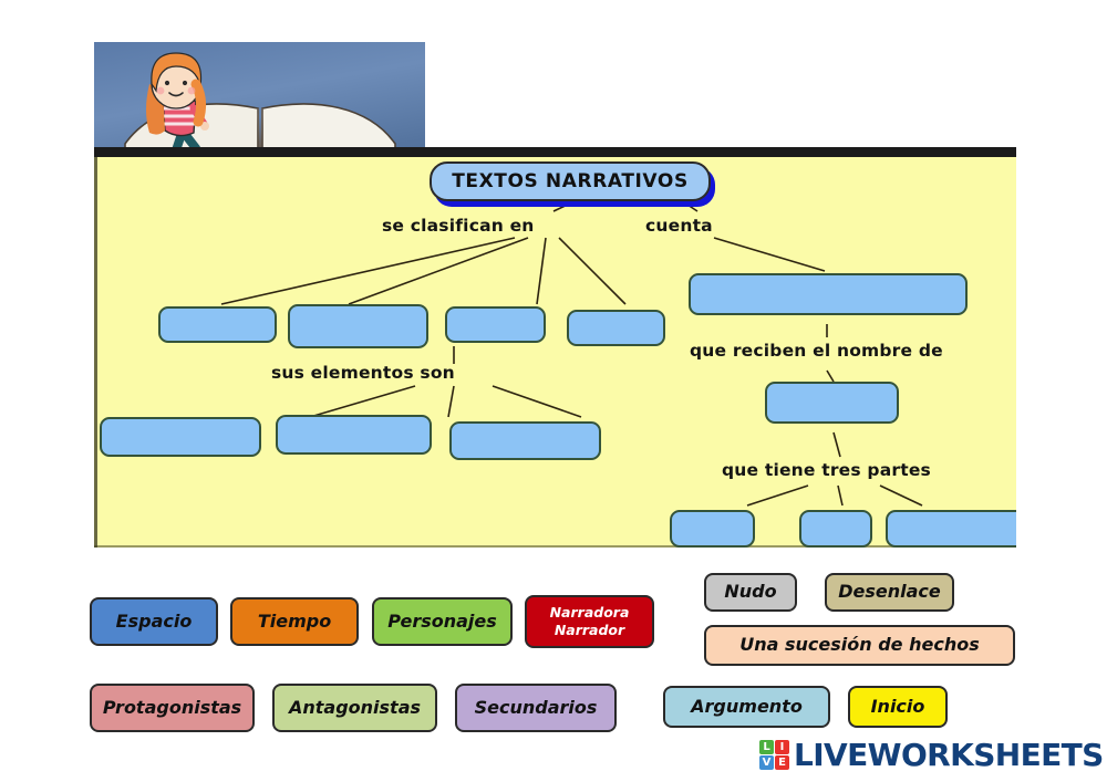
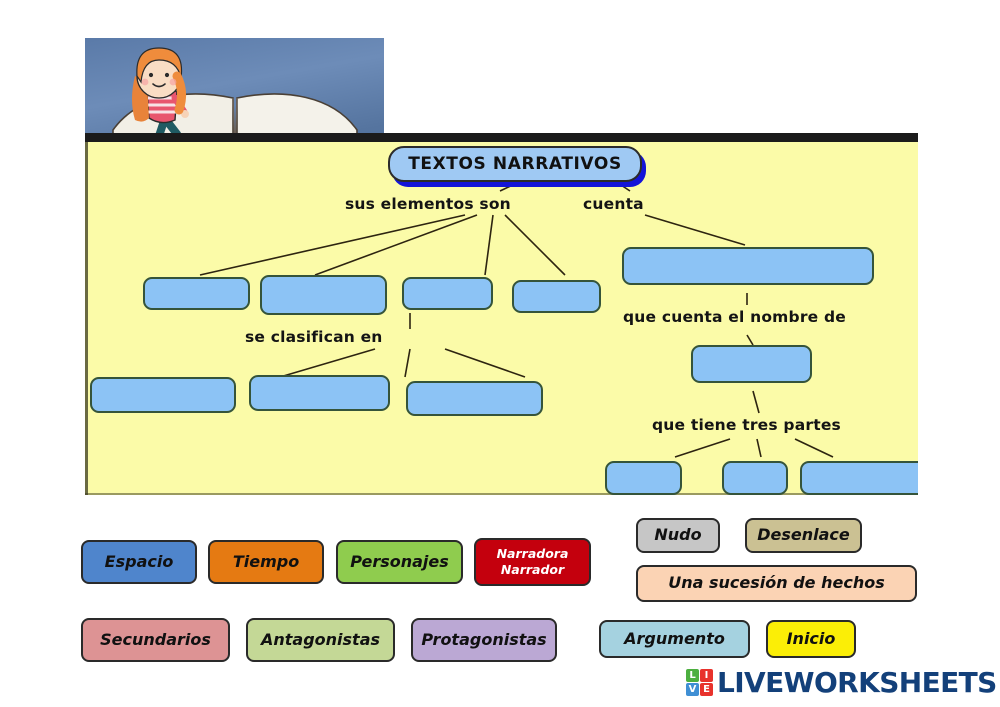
  TEXTOS NARRATIVOS
- se clasifican en
+ sus elementos son
  cuenta
- sus elementos son
+ se clasifican en
- que reciben el nombre de
+ que cuenta el nombre de
  que tiene tres partes
  Espacio
  Tiempo
  Personajes
  Narradora
  Narrador
- Protagonistas
+ Secundarios
  Antagonistas
- Secundarios
+ Protagonistas
  Nudo
  Desenlace
  Una sucesión de hechos
  Argumento
  Inicio
  L
  I
  V
  E
  LIVEWORKSHEETS
